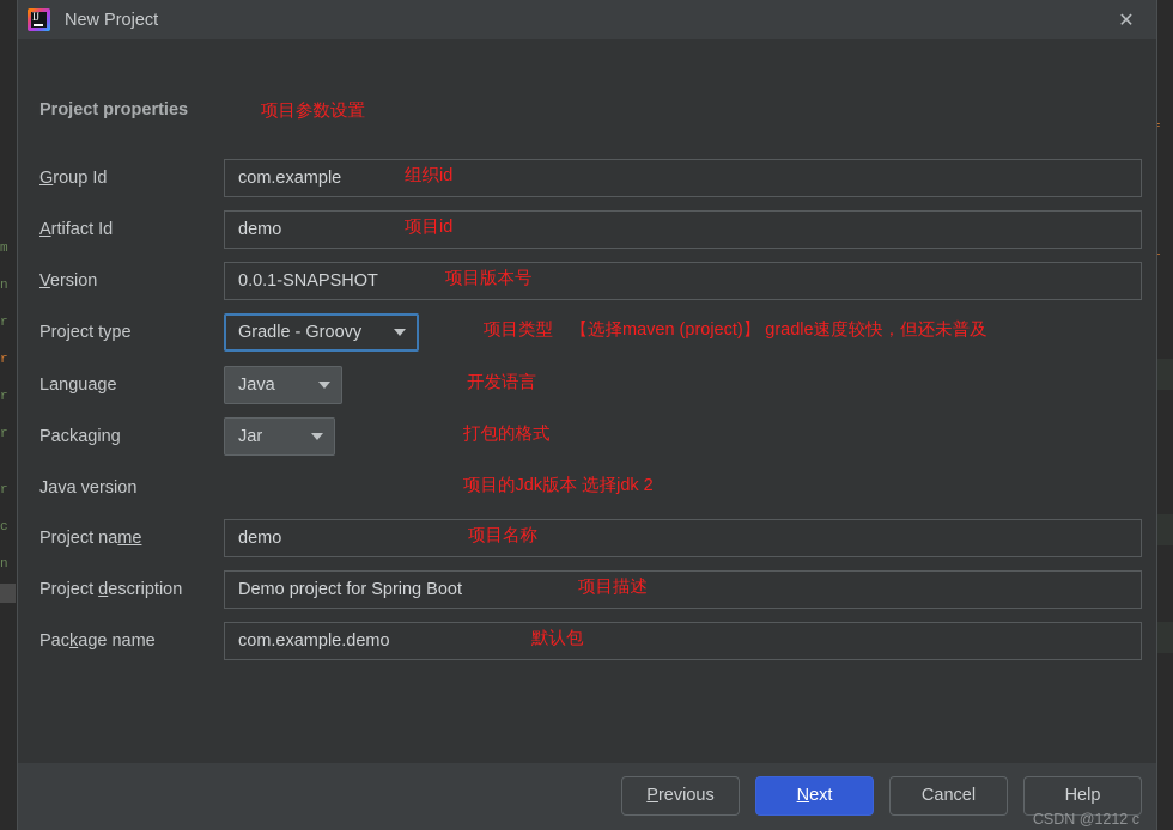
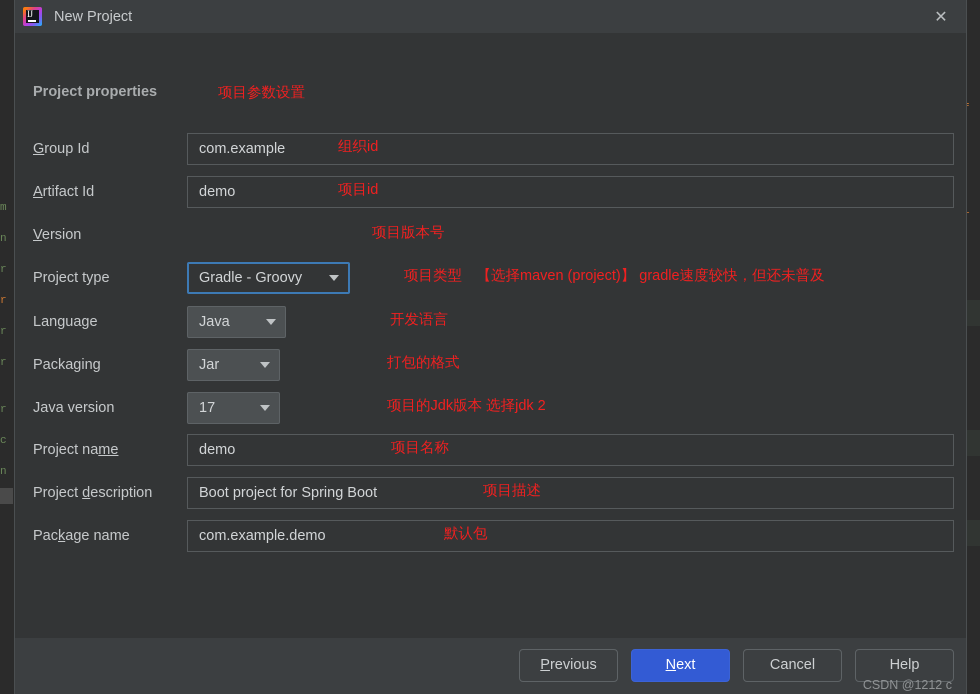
  m
  n
  r
  r
  r
  r
  r
  c
  n
  IJ
  New Project
  ✕
  Project properties
  项目参数设置
  Group Id
  com.example
  组织id
  Artifact Id
  demo
  项目id
  Version
- 0.0.1-SNAPSHOT
  项目版本号
  Project type
  Gradle - Groovy
  项目类型 【选择maven (project)】 gradle速度较快，但还未普及
  Language
  Java
  开发语言
  Packaging
  Jar
  打包的格式
  Java version
+ 17
  项目的Jdk版本 选择jdk 2
  Project name
  demo
  项目名称
  Project description
- Demo project for Spring Boot
+ Boot project for Spring Boot
  项目描述
  Package name
  com.example.demo
  默认包
  Previous
  Next
  Cancel
  Help
  CSDN @1212 c
